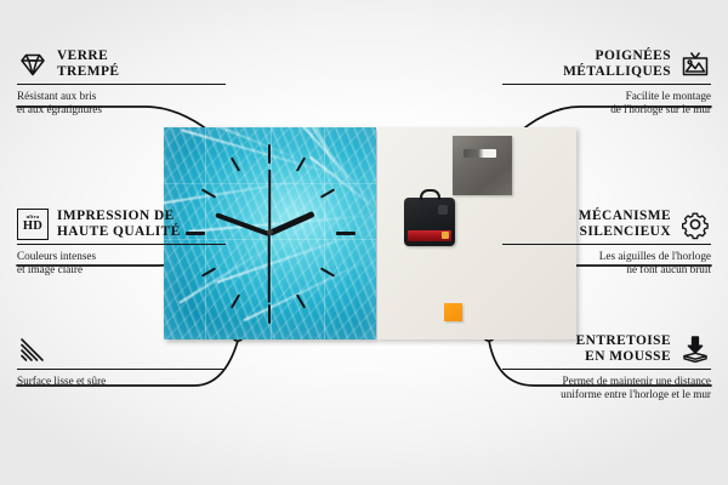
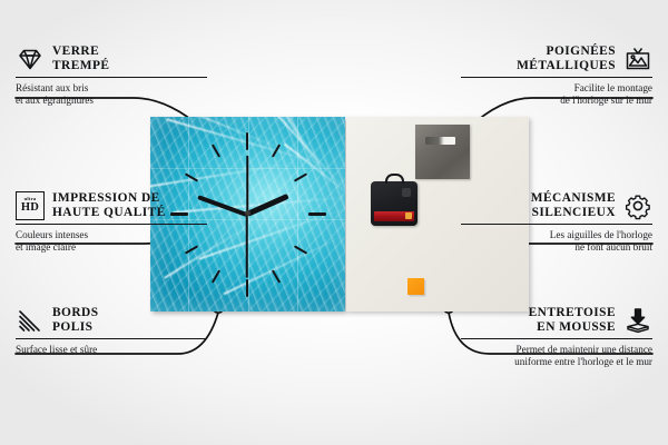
  VERRE
  TREMPÉ
  Résistant aux bris
  et aux égratignures
  HD
  IMPRESSION DE
  HAUTE QUALITÉ
  Couleurs intenses
  et image claire
+ BORDS
+ POLIS
  Surface lisse et sûre
  POIGNÉES
  MÉTALLIQUES
  Facilite le montage
  de l'horloge sur le mur
  MÉCANISME
  SILENCIEUX
  Les aiguilles de l'horloge
  ne font aucun bruit
  ENTRETOISE
  EN MOUSSE
  Permet de maintenir une distance
  uniforme entre l'horloge et le mur
